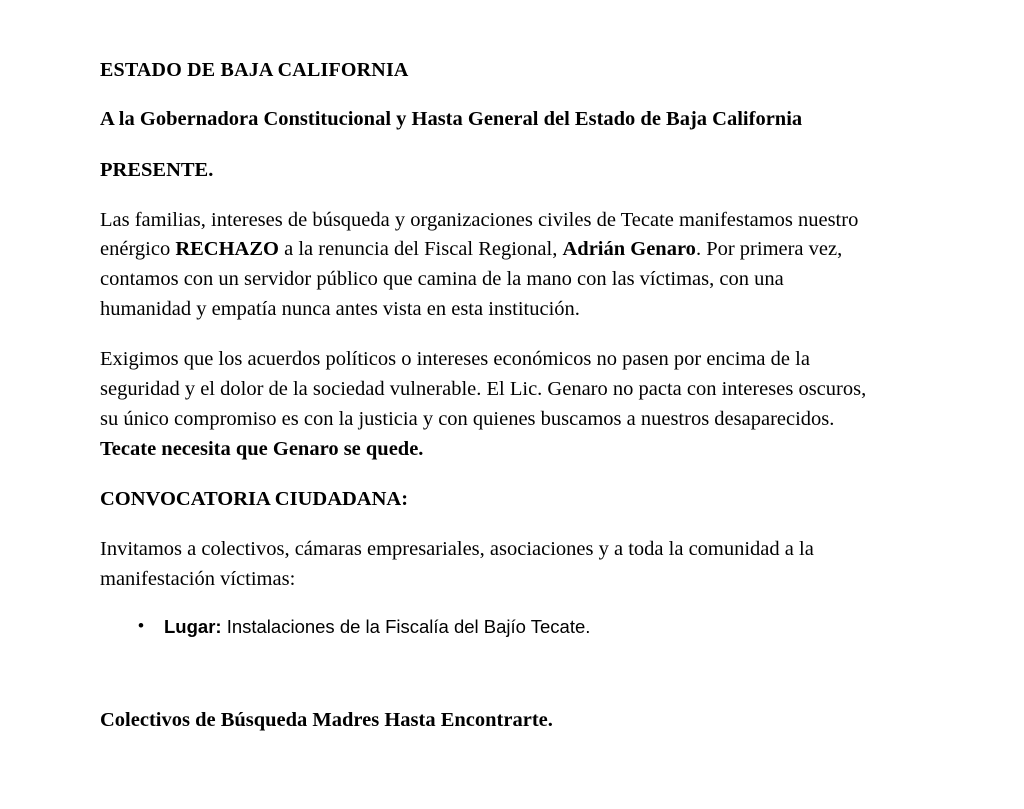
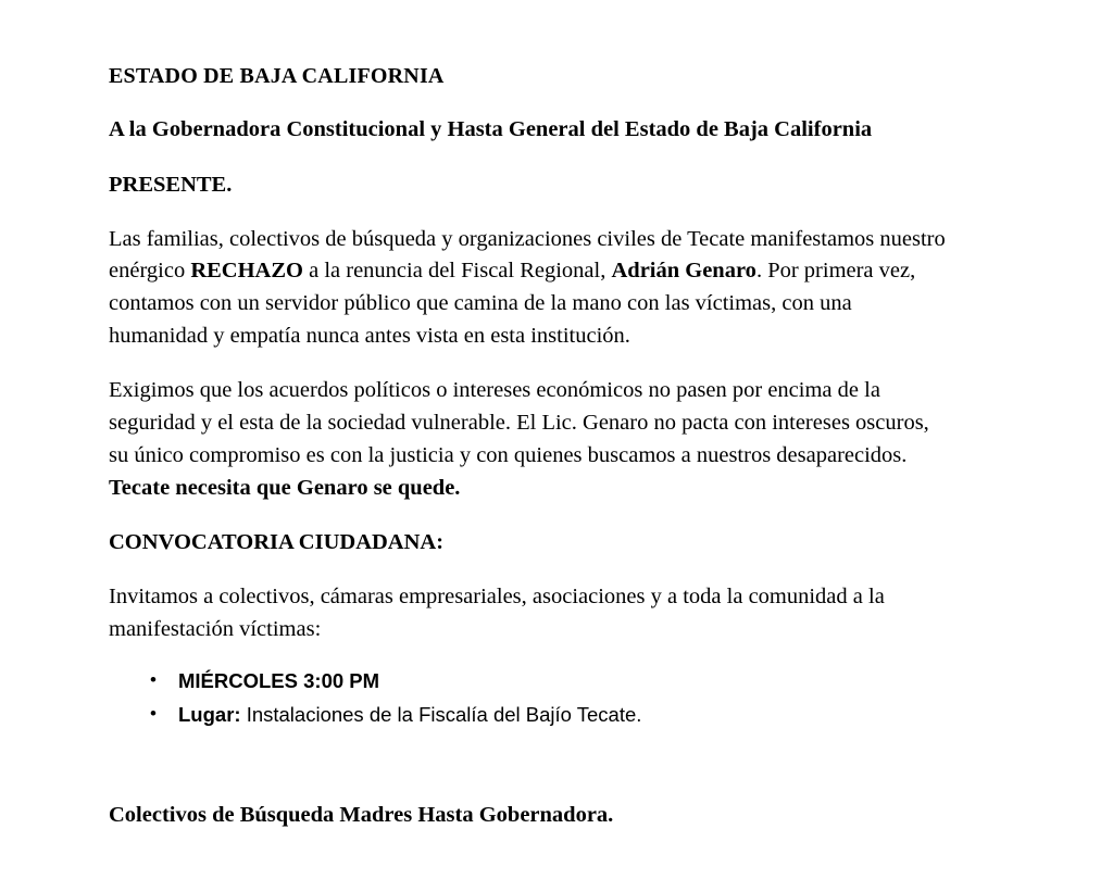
  ESTADO DE BAJA CALIFORNIA
  A la Gobernadora Constitucional y Hasta General del Estado de Baja California
  PRESENTE.
- Las familias, intereses de búsqueda y organizaciones civiles de Tecate manifestamos nuestro enérgico RECHAZO a la renuncia del Fiscal Regional, Adrián Genaro. Por primera vez, contamos con un servidor público que camina de la mano con las víctimas, con una humanidad y empatía nunca antes vista en esta institución.
+ Las familias, colectivos de búsqueda y organizaciones civiles de Tecate manifestamos nuestro enérgico RECHAZO a la renuncia del Fiscal Regional, Adrián Genaro. Por primera vez, contamos con un servidor público que camina de la mano con las víctimas, con una humanidad y empatía nunca antes vista en esta institución.
- Exigimos que los acuerdos políticos o intereses económicos no pasen por encima de la seguridad y el dolor de la sociedad vulnerable. El Lic. Genaro no pacta con intereses oscuros, su único compromiso es con la justicia y con quienes buscamos a nuestros desaparecidos. Tecate necesita que Genaro se quede.
+ Exigimos que los acuerdos políticos o intereses económicos no pasen por encima de la seguridad y el esta de la sociedad vulnerable. El Lic. Genaro no pacta con intereses oscuros, su único compromiso es con la justicia y con quienes buscamos a nuestros desaparecidos. Tecate necesita que Genaro se quede.
  CONVOCATORIA CIUDADANA:
  Invitamos a colectivos, cámaras empresariales, asociaciones y a toda la comunidad a la manifestación víctimas:
+ MIÉRCOLES 3:00 PM
  Lugar: Instalaciones de la Fiscalía del Bajío Tecate.
- Colectivos de Búsqueda Madres Hasta Encontrarte.
+ Colectivos de Búsqueda Madres Hasta Gobernadora.
